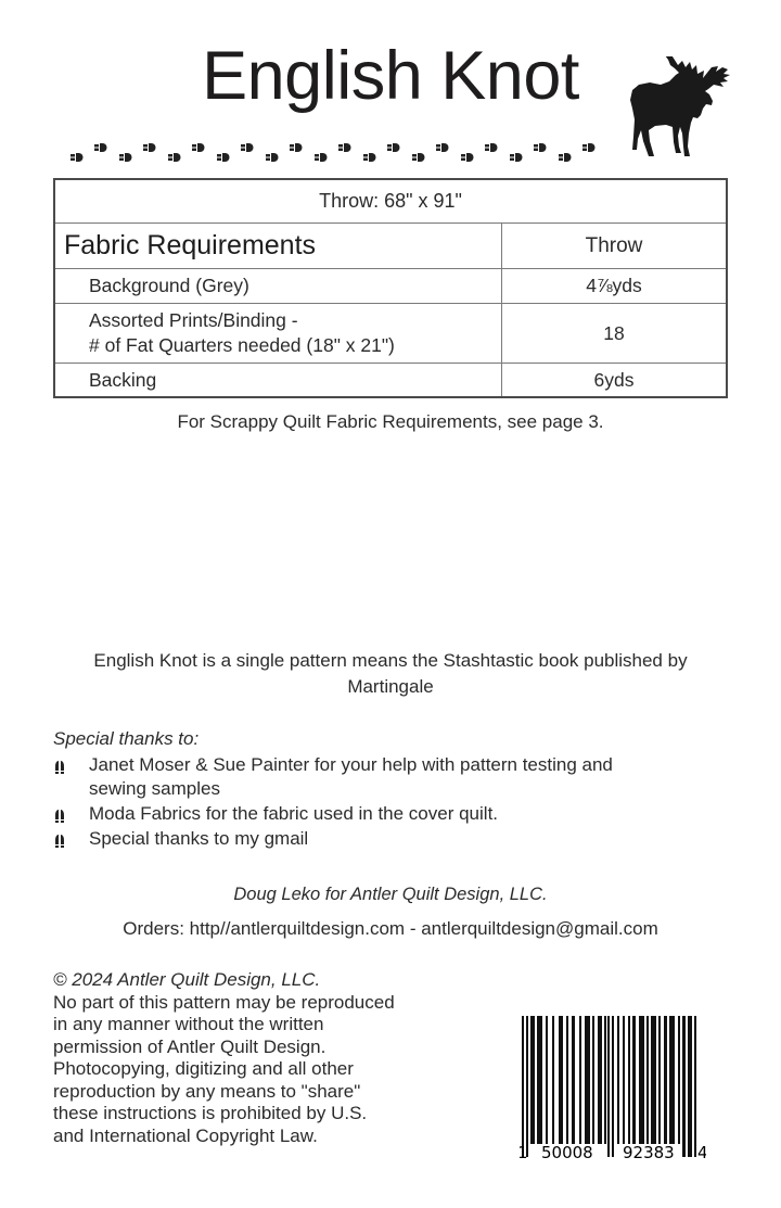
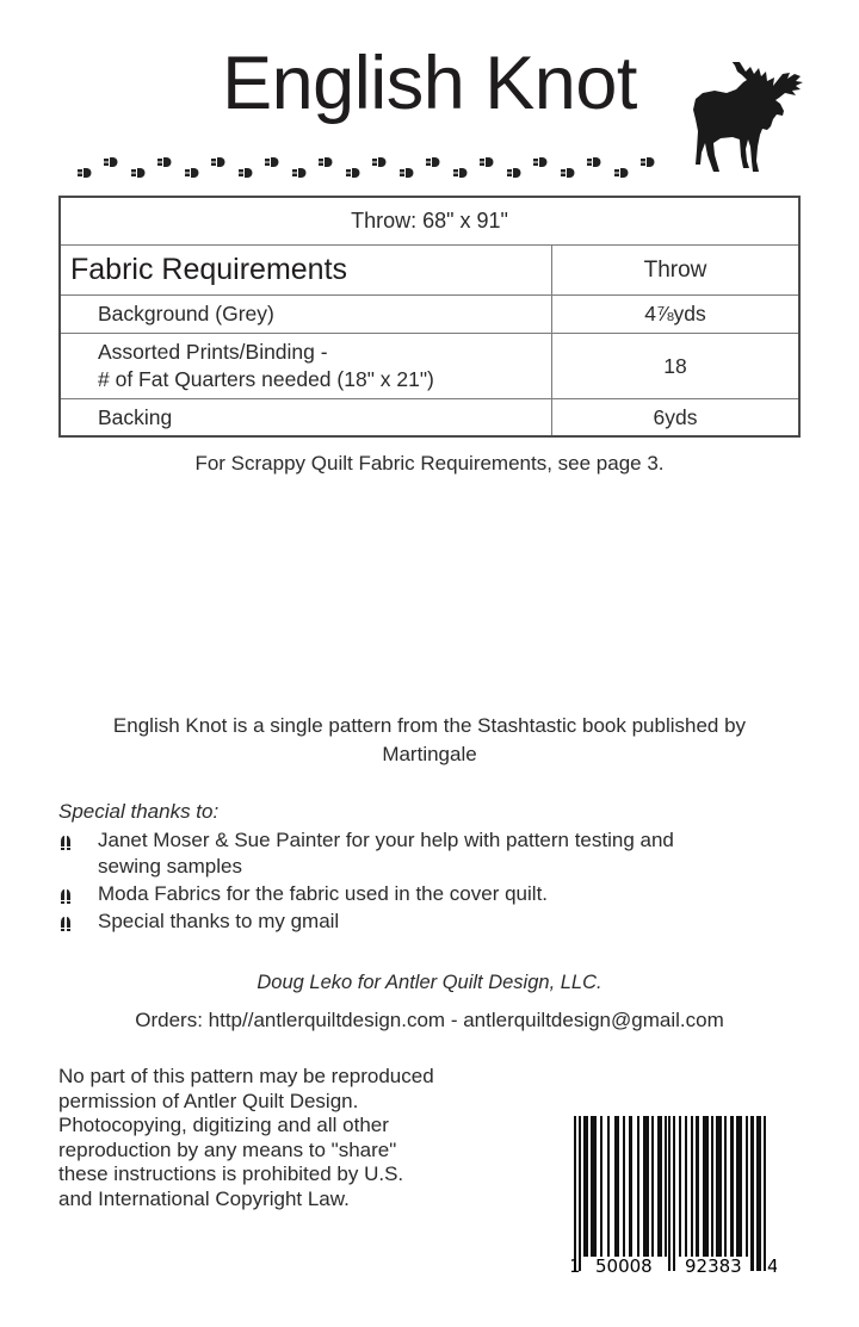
  English Knot
  Throw: 68" x 91"
  Fabric Requirements	Throw
  Background (Grey)	4⅞yds
  Assorted Prints/Binding - # of Fat Quarters needed (18" x 21")	18
  Backing	6yds
  For Scrappy Quilt Fabric Requirements, see page 3.
- English Knot is a single pattern means the Stashtastic book published by
+ English Knot is a single pattern from the Stashtastic book published by
  Martingale
  Special thanks to:
  Janet Moser & Sue Painter for your help with pattern testing and
  sewing samples
  Moda Fabrics for the fabric used in the cover quilt.
  Special thanks to my gmail
  Doug Leko for Antler Quilt Design, LLC.
  Orders: http//antlerquiltdesign.com - antlerquiltdesign@gmail.com
- © 2024 Antler Quilt Design, LLC.
  No part of this pattern may be reproduced
- in any manner without the written
  permission of Antler Quilt Design.
  Photocopying, digitizing and all other
  reproduction by any means to "share"
  these instructions is prohibited by U.S.
  and International Copyright Law.
  1
  50008
  92383
  4
